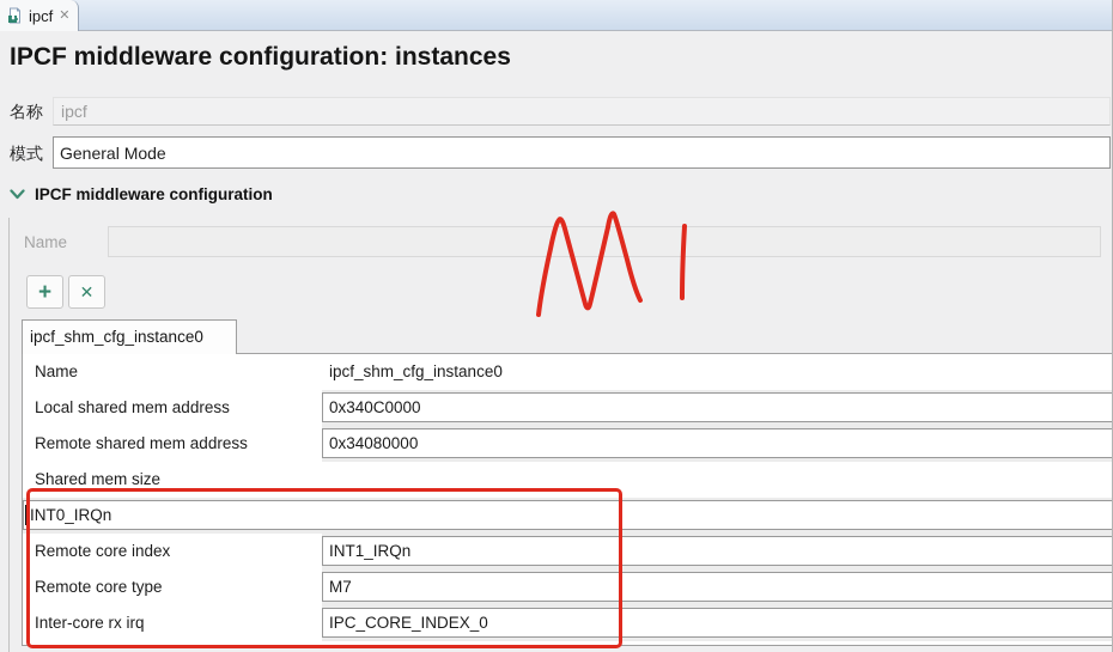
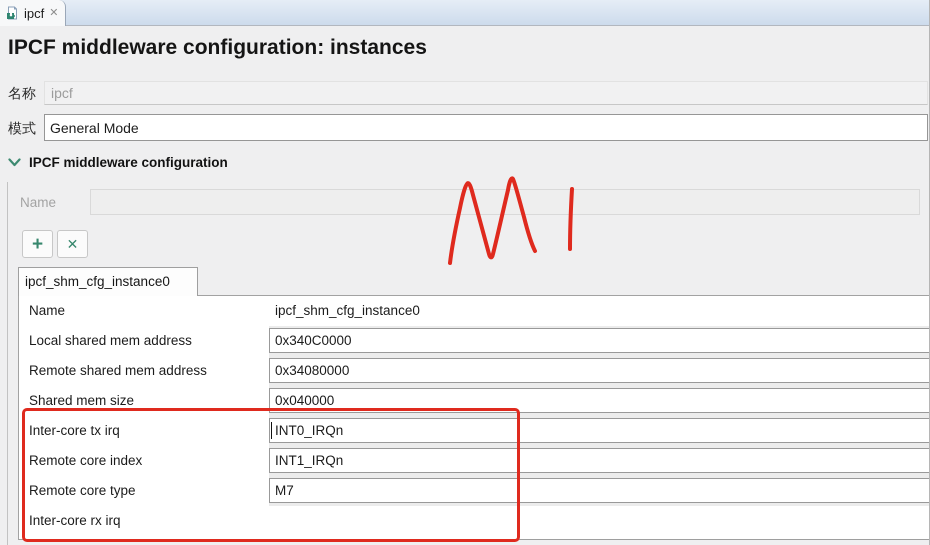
  ipcf
  ✕
  IPCF middleware configuration: instances
  名称
  ipcf
  模式
  General Mode
  IPCF middleware configuration
  Name
  +
  ✕
  ipcf_shm_cfg_instance0
  Name
  ipcf_shm_cfg_instance0
  Local shared mem address
  0x340C0000
  Remote shared mem address
  0x34080000
  Shared mem size
+ 0x040000
+ Inter-core tx irq
  INT0_IRQn
  Remote core index
  INT1_IRQn
  Remote core type
  M7
  Inter-core rx irq
- IPC_CORE_INDEX_0
